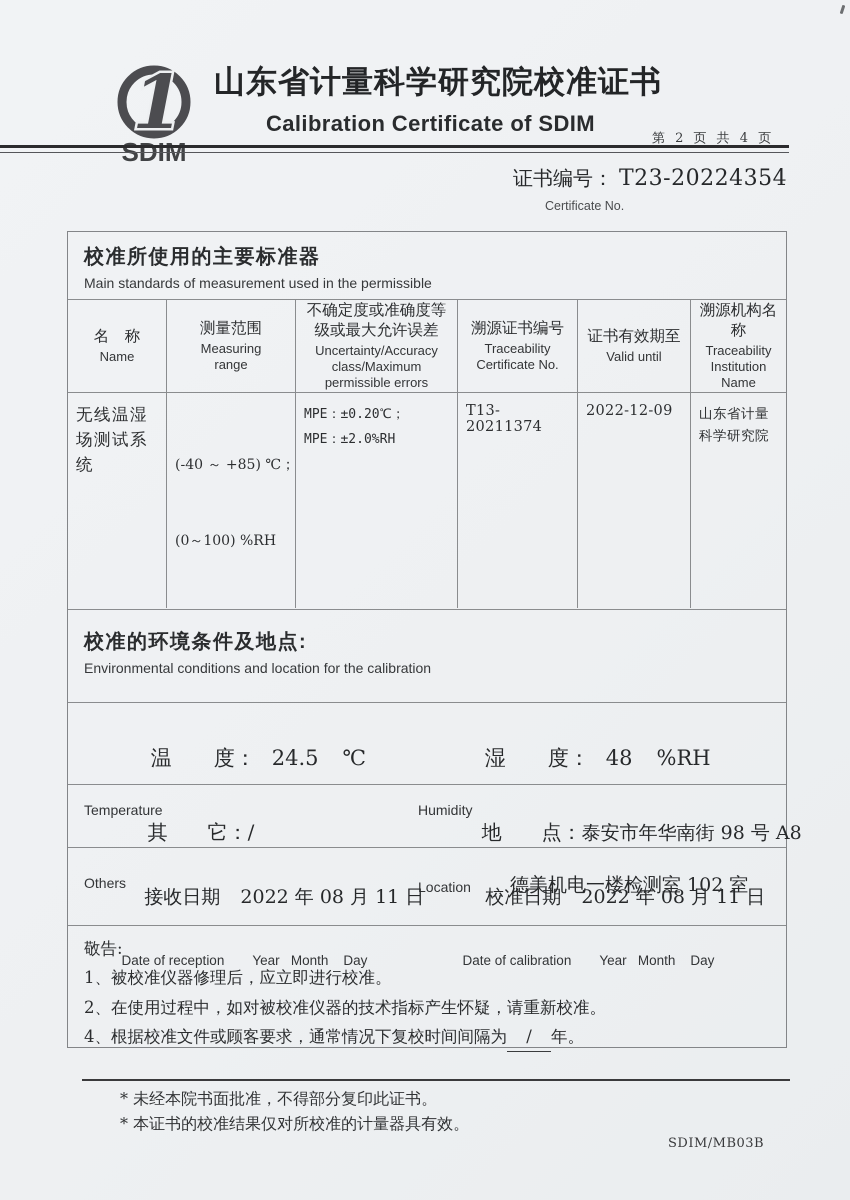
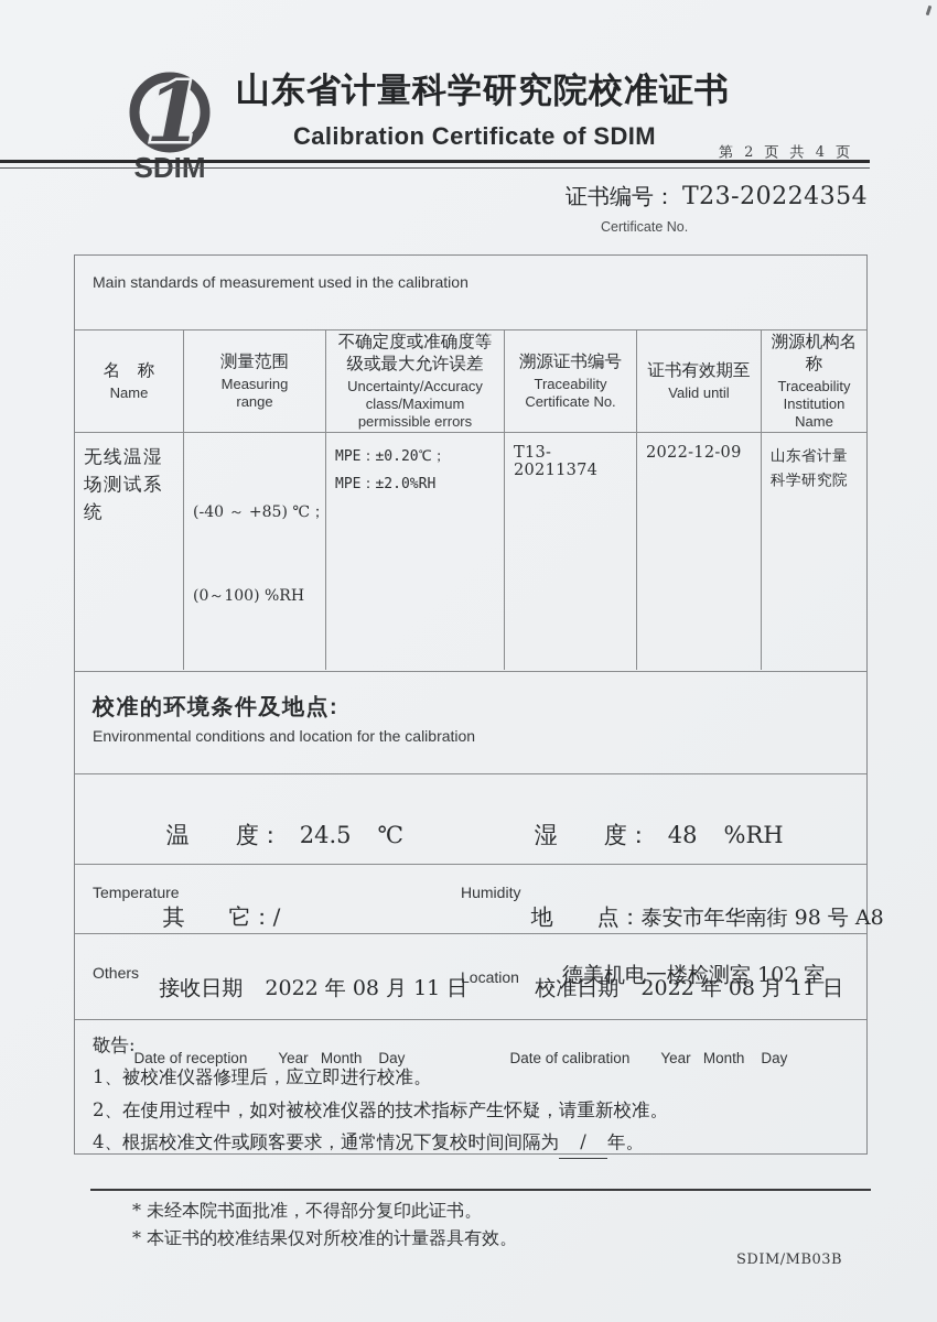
  1
  SDIM
  山东省计量科学研究院校准证书
  Calibration Certificate of SDIM
  第 2 页 共 4 页
  证书编号： T23-20224354
  Certificate No.
- 校准所使用的主要标准器
- Main standards of measurement used in the permissible
+ Main standards of measurement used in the calibration
  名 称
  Name
  测量范围
  Measuring
  range
  不确定度或准确度等
  级或最大允许误差
  Uncertainty/Accuracy
  class/Maximum
  permissible errors
  溯源证书编号
  Traceability
  Certificate No.
  证书有效期至
  Valid until
  溯源机构名称
  Traceability
  Institution
  Name
  无线温湿场测试系统
  (-40 ～ +85) ℃；
  (0～100) %RH
  MPE：±0.20℃；
  MPE：±2.0%RH
  T13-20211374
  2022-12-09
  山东省计量科学研究院
  校准的环境条件及地点:
  Environmental conditions and location for the calibration
  温 度： 24.5 ℃
  Temperature
  湿 度： 48 %RH
  Humidity
  其 它：/
  Others
  地 点：泰安市年华南街 98 号 A8
  Location 德美机电一楼检测室 102 室
  接收日期 2022 年 08 月 11 日
  Date of reception Year Month Day
  校准日期 2022 年 08 月 11 日
  Date of calibration Year Month Day
  敬告:
  1、被校准仪器修理后，应立即进行校准。
  2、在使用过程中，如对被校准仪器的技术指标产生怀疑，请重新校准。
  4、根据校准文件或顾客要求，通常情况下复校时间间隔为 / 年。
  * 未经本院书面批准，不得部分复印此证书。
  * 本证书的校准结果仅对所校准的计量器具有效。
  SDIM/MB03B
